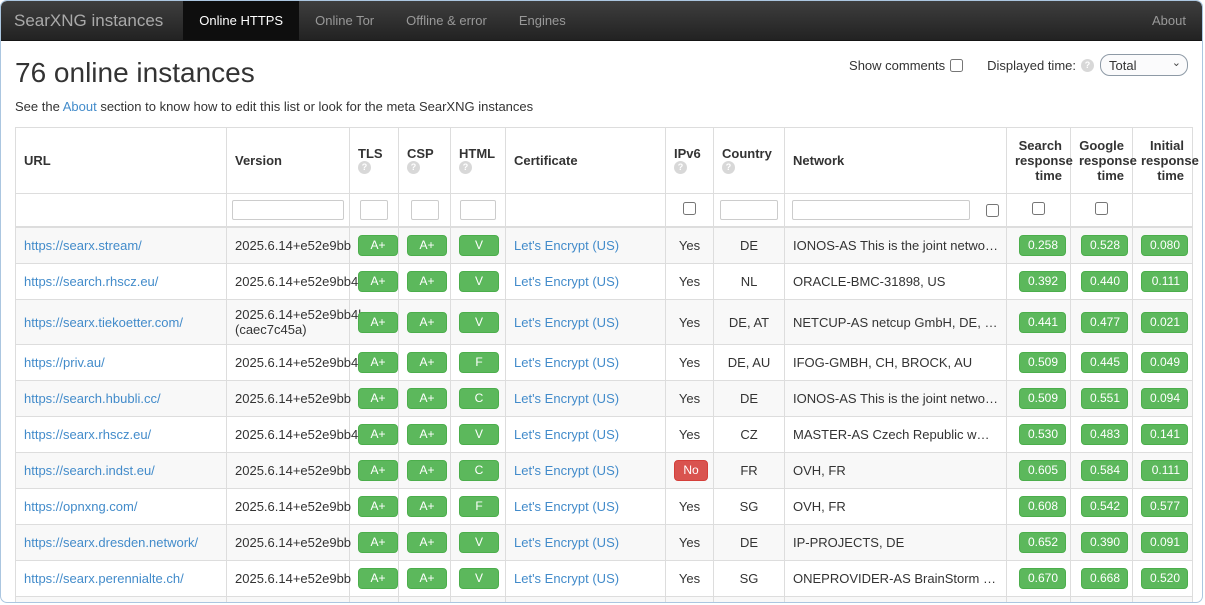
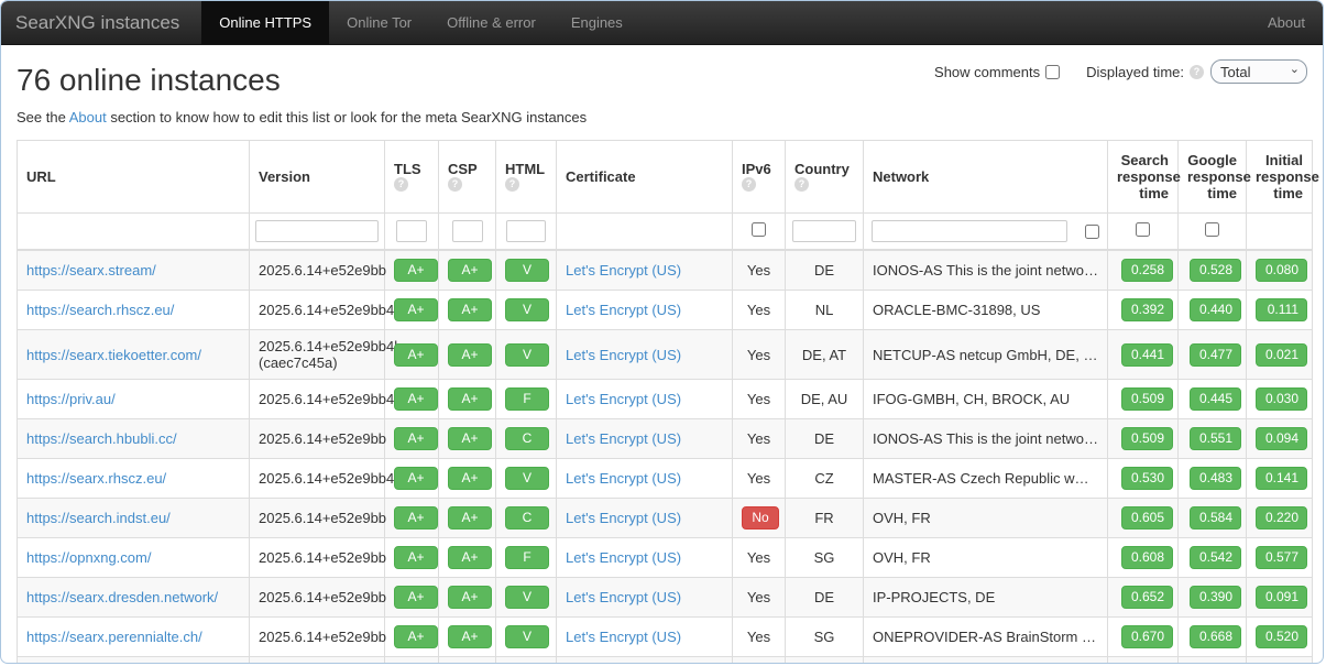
  SearXNG instances
  Online HTTPS
  Online Tor
  Offline & error
  Engines
  About
  Show comments
  Displayed time:
  ?
  Total
  ⌄
  76 online instances
  See the About section to know how to edit this list or look for the meta SearXNG instances
  URL	Version	TLS ?	CSP ?	HTML ?	Certificate	IPv6 ?	Country ?	Network	Search response time	Google response time	Initial response time
  https://searx.stream/	2025.6.14+e52e9bb	A+	A+	V	Let's Encrypt (US)	Yes	DE	IONOS-AS This is the joint network f	0.258	0.528	0.080
  https://search.rhscz.eu/	2025.6.14+e52e9bb4	A+	A+	V	Let's Encrypt (US)	Yes	NL	ORACLE-BMC-31898, US	0.392	0.440	0.111
  https://searx.tiekoetter.com/	2025.6.14+e52e9bb4 (caec7c45a)	A+	A+	V	Let's Encrypt (US)	Yes	DE, AT	NETCUP-AS netcup GmbH, DE, LEO	0.441	0.477	0.021
- https://priv.au/	2025.6.14+e52e9bb4	A+	A+	F	Let's Encrypt (US)	Yes	DE, AU	IFOG-GMBH, CH, BROCK, AU	0.509	0.445	0.049
+ https://priv.au/	2025.6.14+e52e9bb4	A+	A+	F	Let's Encrypt (US)	Yes	DE, AU	IFOG-GMBH, CH, BROCK, AU	0.509	0.445	0.030
  https://search.hbubli.cc/	2025.6.14+e52e9bb	A+	A+	C	Let's Encrypt (US)	Yes	DE	IONOS-AS This is the joint network f	0.509	0.551	0.094
  https://searx.rhscz.eu/	2025.6.14+e52e9bb4	A+	A+	V	Let's Encrypt (US)	Yes	CZ	MASTER-AS Czech Republic www.m	0.530	0.483	0.141
- https://search.indst.eu/	2025.6.14+e52e9bb	A+	A+	C	Let's Encrypt (US)	No	FR	OVH, FR	0.605	0.584	0.111
+ https://search.indst.eu/	2025.6.14+e52e9bb	A+	A+	C	Let's Encrypt (US)	No	FR	OVH, FR	0.605	0.584	0.220
  https://opnxng.com/	2025.6.14+e52e9bb	A+	A+	F	Let's Encrypt (US)	Yes	SG	OVH, FR	0.608	0.542	0.577
  https://searx.dresden.network/	2025.6.14+e52e9bb	A+	A+	V	Let's Encrypt (US)	Yes	DE	IP-PROJECTS, DE	0.652	0.390	0.091
  https://searx.perennialte.ch/	2025.6.14+e52e9bb	A+	A+	V	Let's Encrypt (US)	Yes	SG	ONEPROVIDER-AS BrainStorm Net	0.670	0.668	0.520
